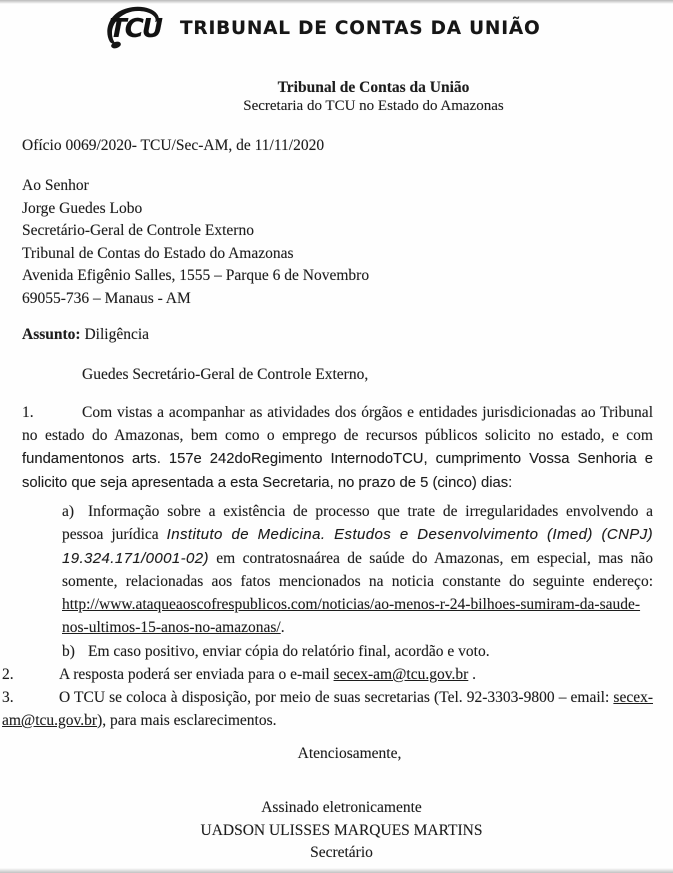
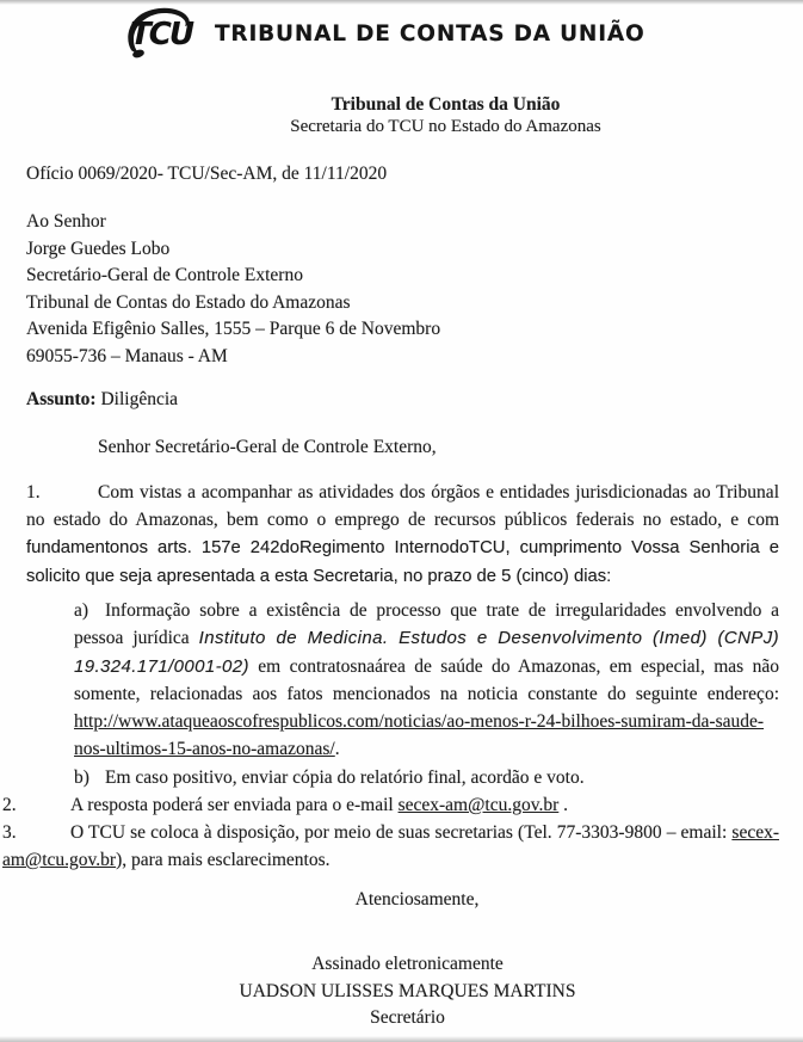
  TCU
  TRIBUNAL DE CONTAS DA UNIÃO
  Tribunal de Contas da União
  Secretaria do TCU no Estado do Amazonas
  Ofício 0069/2020- TCU/Sec-AM, de 11/11/2020
  Ao Senhor
  Jorge Guedes Lobo
  Secretário-Geral de Controle Externo
  Tribunal de Contas do Estado do Amazonas
  Avenida Efigênio Salles, 1555 – Parque 6 de Novembro
  69055-736 – Manaus - AM
  Assunto: Diligência
- Guedes Secretário-Geral de Controle Externo,
+ Senhor Secretário-Geral de Controle Externo,
- 1. Com vistas a acompanhar as atividades dos órgãos e entidades jurisdicionadas ao Tribunal no estado do Amazonas, bem como o emprego de recursos públicos solicito no estado, e com fundamentonos arts. 157e 242doRegimento InternodoTCU, cumprimento Vossa Senhoria e solicito que seja apresentada a esta Secretaria, no prazo de 5 (cinco) dias:
+ 1. Com vistas a acompanhar as atividades dos órgãos e entidades jurisdicionadas ao Tribunal no estado do Amazonas, bem como o emprego de recursos públicos federais no estado, e com fundamentonos arts. 157e 242doRegimento InternodoTCU, cumprimento Vossa Senhoria e solicito que seja apresentada a esta Secretaria, no prazo de 5 (cinco) dias:
  a) Informação sobre a existência de processo que trate de irregularidades envolvendo a pessoa jurídica Instituto de Medicina. Estudos e Desenvolvimento (Imed) (CNPJ) 19.324.171/0001-02) em contratosnaárea de saúde do Amazonas, em especial, mas não somente, relacionadas aos fatos mencionados na noticia constante do seguinte endereço: http://www.ataqueaoscofrespublicos.com/noticias/ao-menos-r-24-bilhoes-sumiram-da-saude-nos-ultimos-15-anos-no-amazonas/.
  b) Em caso positivo, enviar cópia do relatório final, acordão e voto.
  2. A resposta poderá ser enviada para o e-mail secex-am@tcu.gov.br .
- 3. O TCU se coloca à disposição, por meio de suas secretarias (Tel. 92-3303-9800 – email: secex-am@tcu.gov.br), para mais esclarecimentos.
+ 3. O TCU se coloca à disposição, por meio de suas secretarias (Tel. 77-3303-9800 – email: secex-am@tcu.gov.br), para mais esclarecimentos.
  Atenciosamente,
  Assinado eletronicamente
  UADSON ULISSES MARQUES MARTINS
  Secretário
